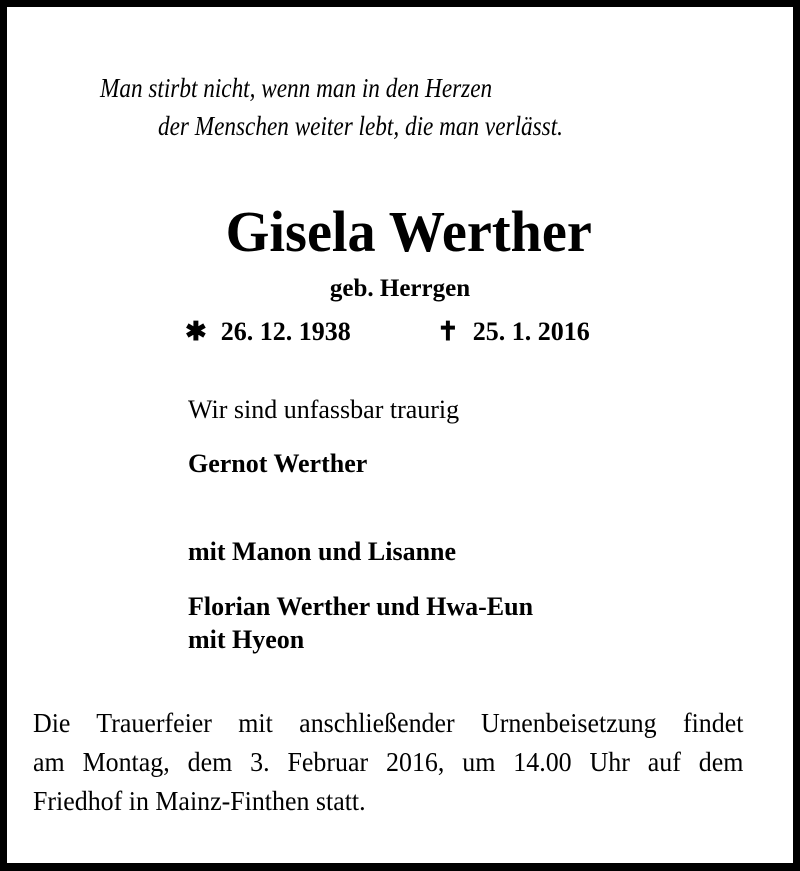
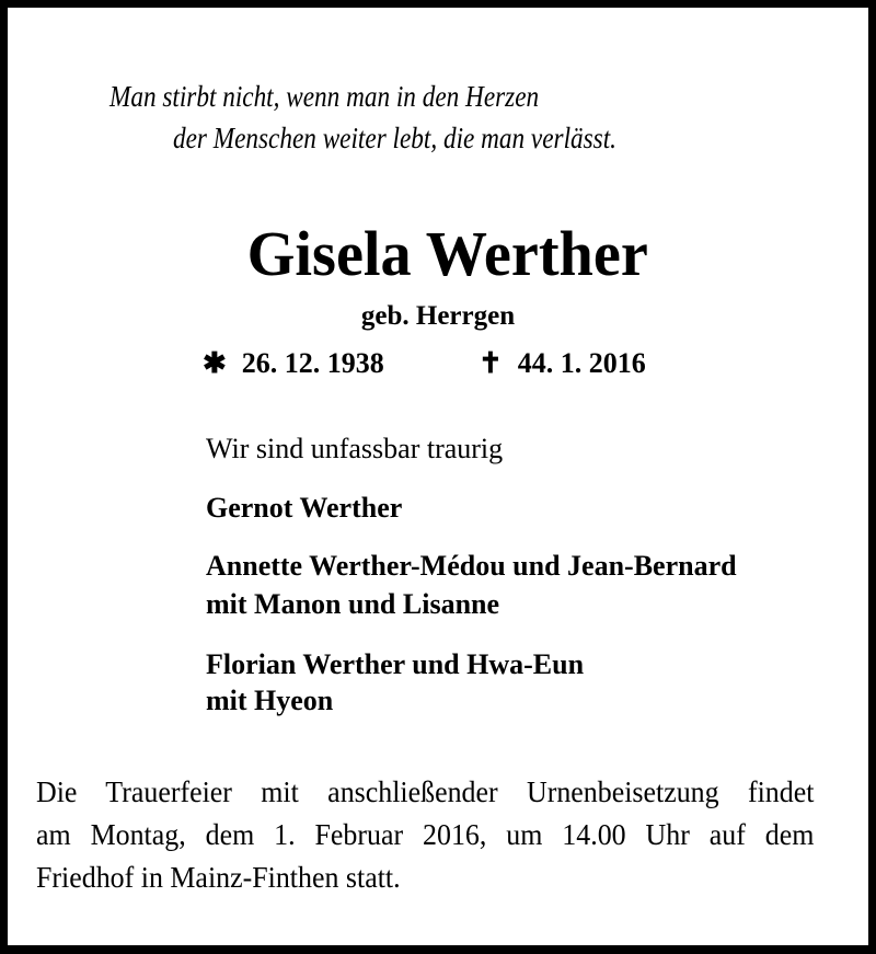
  Man stirbt nicht, wenn man in den Herzen
  der Menschen weiter lebt, die man verlässt.
  Gisela Werther
  geb. Herrgen
  ✱ 26. 12. 1938
- ✝ 25. 1. 2016
+ ✝ 44. 1. 2016
  Wir sind unfassbar traurig
  Gernot Werther
+ Annette Werther-Médou und Jean-Bernard
  mit Manon und Lisanne
  Florian Werther und Hwa-Eun
  mit Hyeon
  Die Trauerfeier mit anschließender Urnenbeisetzung findet
- am Montag, dem 3. Februar 2016, um 14.00 Uhr auf dem
+ am Montag, dem 1. Februar 2016, um 14.00 Uhr auf dem
  Friedhof in Mainz-Finthen statt.
